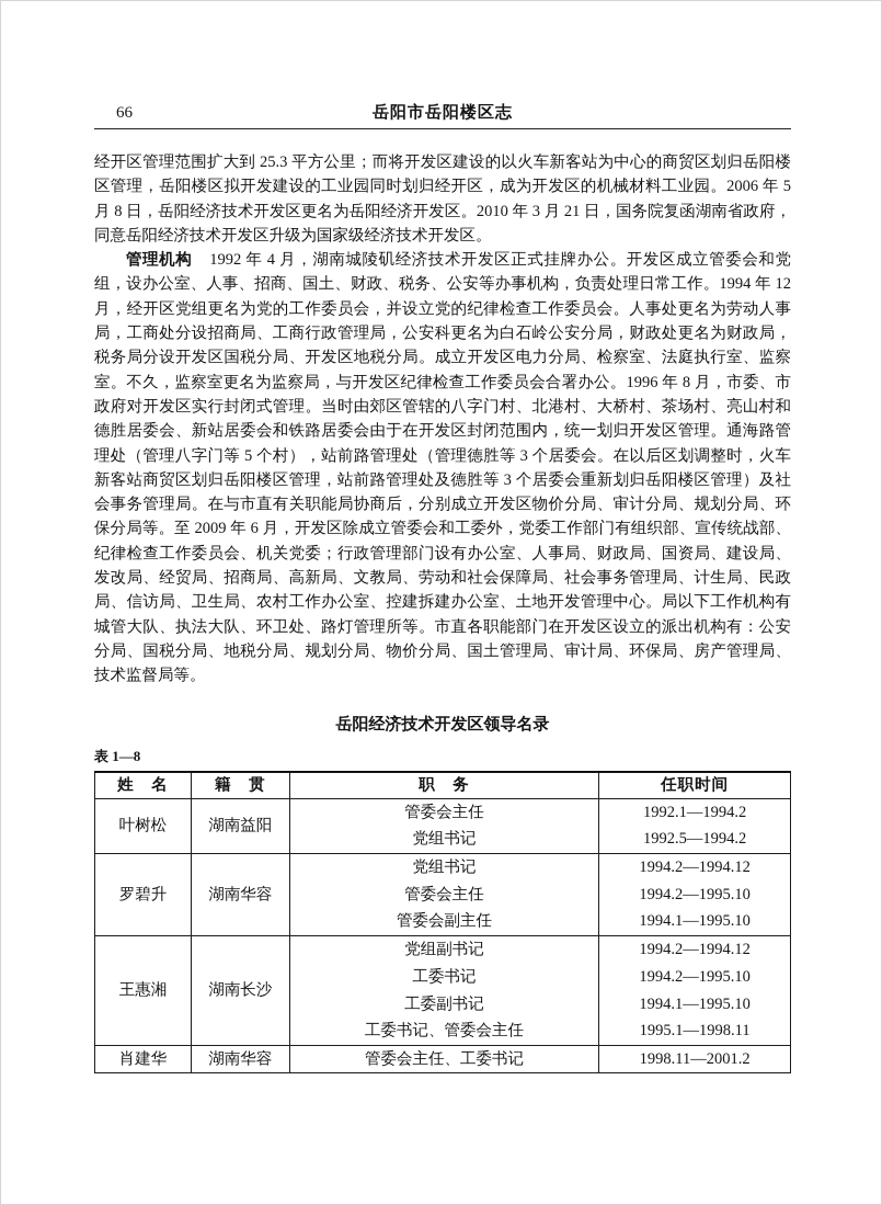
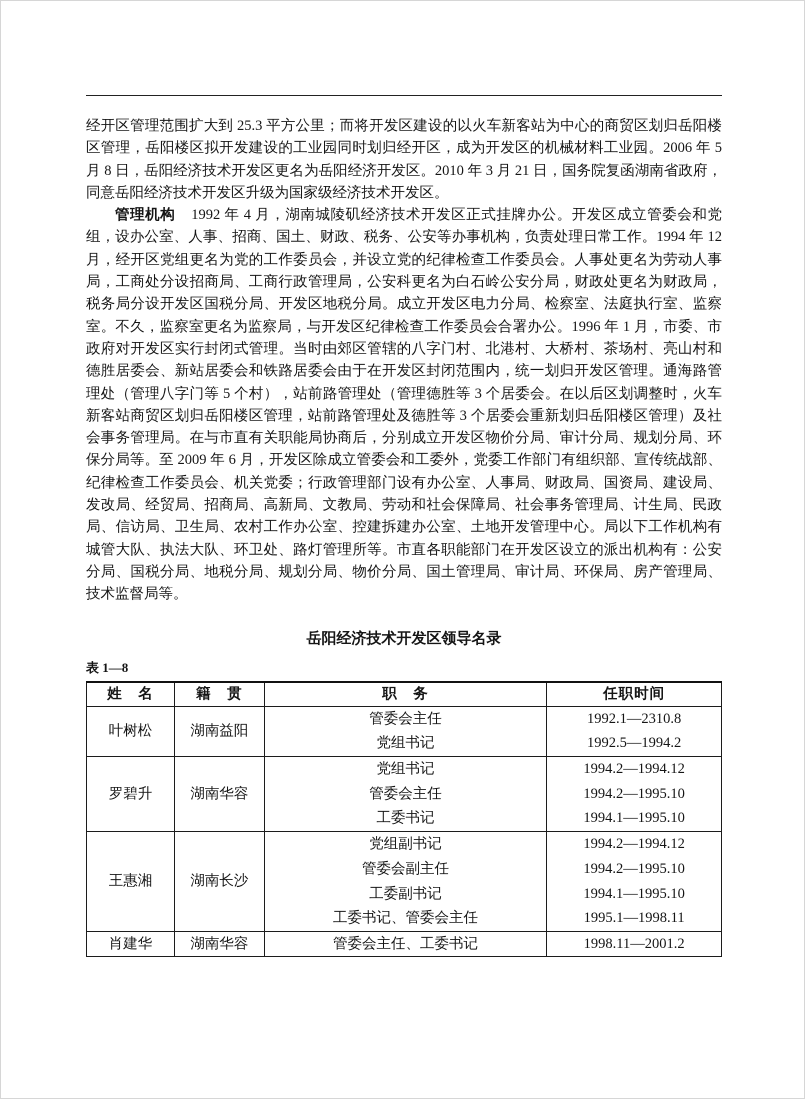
- 66
- 岳阳市岳阳楼区志
  经开区管理范围扩大到 25.3 平方公里；而将开发区建设的以火车新客站为中心的商贸区划归岳阳楼区管理，岳阳楼区拟开发建设的工业园同时划归经开区，成为开发区的机械材料工业园。2006 年 5 月 8 日，岳阳经济技术开发区更名为岳阳经济开发区。2010 年 3 月 21 日，国务院复函湖南省政府，同意岳阳经济技术开发区升级为国家级经济技术开发区。
- 管理机构 1992 年 4 月，湖南城陵矶经济技术开发区正式挂牌办公。开发区成立管委会和党组，设办公室、人事、招商、国土、财政、税务、公安等办事机构，负责处理日常工作。1994 年 12 月，经开区党组更名为党的工作委员会，并设立党的纪律检查工作委员会。人事处更名为劳动人事局，工商处分设招商局、工商行政管理局，公安科更名为白石岭公安分局，财政处更名为财政局，税务局分设开发区国税分局、开发区地税分局。成立开发区电力分局、检察室、法庭执行室、监察室。不久，监察室更名为监察局，与开发区纪律检查工作委员会合署办公。1996 年 8 月，市委、市政府对开发区实行封闭式管理。当时由郊区管辖的八字门村、北港村、大桥村、茶场村、亮山村和德胜居委会、新站居委会和铁路居委会由于在开发区封闭范围内，统一划归开发区管理。通海路管理处（管理八字门等 5 个村），站前路管理处（管理德胜等 3 个居委会。在以后区划调整时，火车新客站商贸区划归岳阳楼区管理，站前路管理处及德胜等 3 个居委会重新划归岳阳楼区管理）及社会事务管理局。在与市直有关职能局协商后，分别成立开发区物价分局、审计分局、规划分局、环保分局等。至 2009 年 6 月，开发区除成立管委会和工委外，党委工作部门有组织部、宣传统战部、纪律检查工作委员会、机关党委；行政管理部门设有办公室、人事局、财政局、国资局、建设局、发改局、经贸局、招商局、高新局、文教局、劳动和社会保障局、社会事务管理局、计生局、民政局、信访局、卫生局、农村工作办公室、控建拆建办公室、土地开发管理中心。局以下工作机构有城管大队、执法大队、环卫处、路灯管理所等。市直各职能部门在开发区设立的派出机构有：公安分局、国税分局、地税分局、规划分局、物价分局、国土管理局、审计局、环保局、房产管理局、技术监督局等。
+ 管理机构 1992 年 4 月，湖南城陵矶经济技术开发区正式挂牌办公。开发区成立管委会和党组，设办公室、人事、招商、国土、财政、税务、公安等办事机构，负责处理日常工作。1994 年 12 月，经开区党组更名为党的工作委员会，并设立党的纪律检查工作委员会。人事处更名为劳动人事局，工商处分设招商局、工商行政管理局，公安科更名为白石岭公安分局，财政处更名为财政局，税务局分设开发区国税分局、开发区地税分局。成立开发区电力分局、检察室、法庭执行室、监察室。不久，监察室更名为监察局，与开发区纪律检查工作委员会合署办公。1996 年 1 月，市委、市政府对开发区实行封闭式管理。当时由郊区管辖的八字门村、北港村、大桥村、茶场村、亮山村和德胜居委会、新站居委会和铁路居委会由于在开发区封闭范围内，统一划归开发区管理。通海路管理处（管理八字门等 5 个村），站前路管理处（管理德胜等 3 个居委会。在以后区划调整时，火车新客站商贸区划归岳阳楼区管理，站前路管理处及德胜等 3 个居委会重新划归岳阳楼区管理）及社会事务管理局。在与市直有关职能局协商后，分别成立开发区物价分局、审计分局、规划分局、环保分局等。至 2009 年 6 月，开发区除成立管委会和工委外，党委工作部门有组织部、宣传统战部、纪律检查工作委员会、机关党委；行政管理部门设有办公室、人事局、财政局、国资局、建设局、发改局、经贸局、招商局、高新局、文教局、劳动和社会保障局、社会事务管理局、计生局、民政局、信访局、卫生局、农村工作办公室、控建拆建办公室、土地开发管理中心。局以下工作机构有城管大队、执法大队、环卫处、路灯管理所等。市直各职能部门在开发区设立的派出机构有：公安分局、国税分局、地税分局、规划分局、物价分局、国土管理局、审计局、环保局、房产管理局、技术监督局等。
  岳阳经济技术开发区领导名录
  表 1—8
  姓 名	籍 贯	职 务	任职时间
- 叶树松	湖南益阳	管委会主任	1992.1—1994.2
+ 叶树松	湖南益阳	管委会主任	1992.1—2310.8
  党组书记	1992.5—1994.2
  罗碧升	湖南华容	党组书记	1994.2—1994.12
  管委会主任	1994.2—1995.10
- 管委会副主任	1994.1—1995.10
+ 工委书记	1994.1—1995.10
  王惠湘	湖南长沙	党组副书记	1994.2—1994.12
- 工委书记	1994.2—1995.10
+ 管委会副主任	1994.2—1995.10
  工委副书记	1994.1—1995.10
  工委书记、管委会主任	1995.1—1998.11
  肖建华	湖南华容	管委会主任、工委书记	1998.11—2001.2
